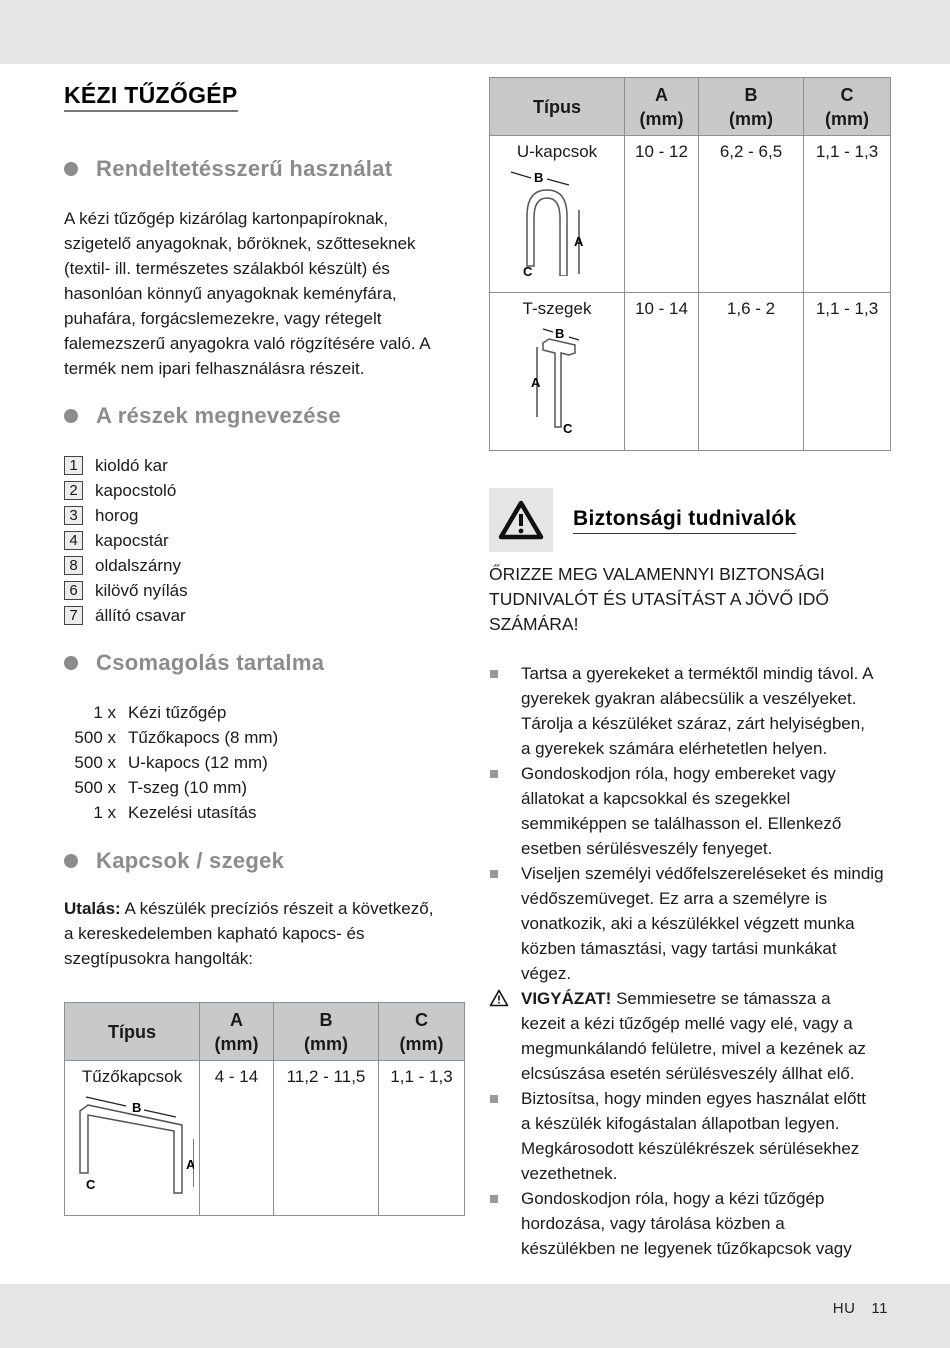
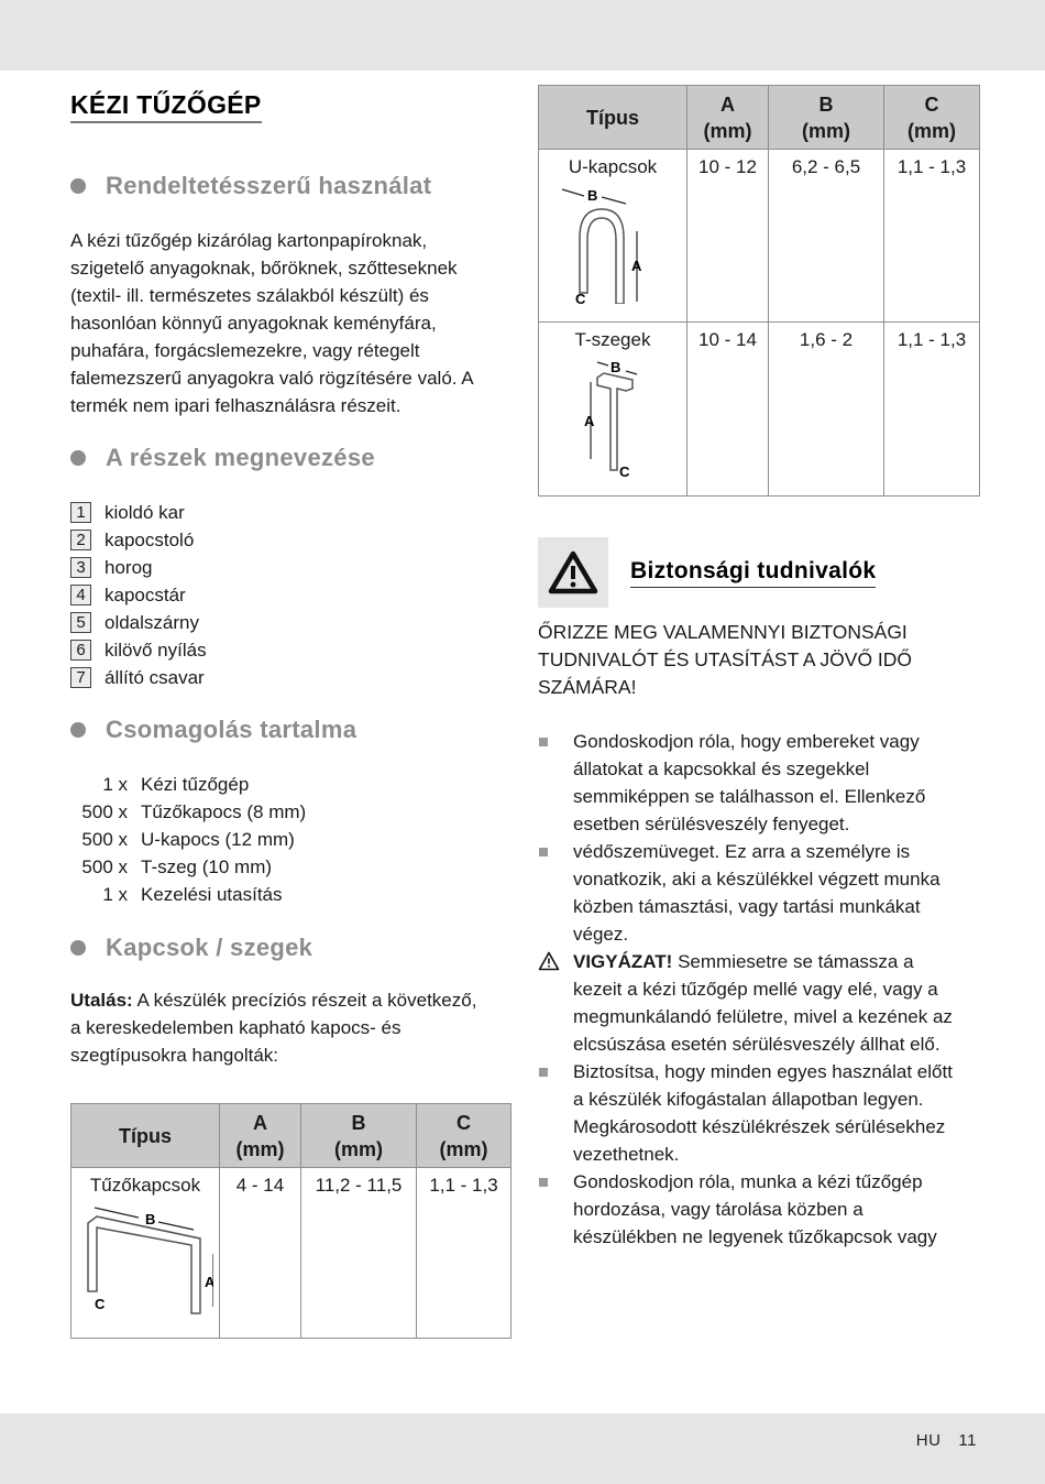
  KÉZI TŰZŐGÉP
  Rendeltetésszerű használat
  A kézi tűzőgép kizárólag kartonpapíroknak,
  szigetelő anyagoknak, bőröknek, szőtteseknek
  (textil- ill. természetes szálakból készült) és
  hasonlóan könnyű anyagoknak keményfára,
  puhafára, forgácslemezekre, vagy rétegelt
  falemezszerű anyagokra való rögzítésére való. A
  termék nem ipari felhasználásra részeit.
  A részek megnevezése
  1
  kioldó kar
  2
  kapocstoló
  3
  horog
  4
  kapocstár
- 8
+ 5
  oldalszárny
  6
  kilövő nyílás
  7
  állító csavar
  Csomagolás tartalma
  1 x
  Kézi tűzőgép
  500 x
  Tűzőkapocs (8 mm)
  500 x
  U-kapocs (12 mm)
  500 x
  T-szeg (10 mm)
  1 x
  Kezelési utasítás
  Kapcsok / szegek
  Utalás: A készülék precíziós részeit a következő,
  a kereskedelemben kapható kapocs- és
  szegtípusokra hangolták:
  Típus	A(mm)	B(mm)	C(mm)
  Tűzőkapcsok B A C	4 - 14	11,2 - 11,5	1,1 - 1,3
  Típus	A(mm)	B(mm)	C(mm)
  U-kapcsok B A C	10 - 12	6,2 - 6,5	1,1 - 1,3
  T-szegek B A C	10 - 14	1,6 - 2	1,1 - 1,3
  Biztonsági tudnivalók
  ŐRIZZE MEG VALAMENNYI BIZTONSÁGI
  TUDNIVALÓT ÉS UTASÍTÁST A JÖVŐ IDŐ
  SZÁMÁRA!
- Tartsa a gyerekeket a terméktől mindig távol. A
- gyerekek gyakran alábecsülik a veszélyeket.
- Tárolja a készüléket száraz, zárt helyiségben,
- a gyerekek számára elérhetetlen helyen.
  Gondoskodjon róla, hogy embereket vagy
  állatokat a kapcsokkal és szegekkel
  semmiképpen se találhasson el. Ellenkező
  esetben sérülésveszély fenyeget.
- Viseljen személyi védőfelszereléseket és mindig
  védőszemüveget. Ez arra a személyre is
  vonatkozik, aki a készülékkel végzett munka
  közben támasztási, vagy tartási munkákat
  végez.
  VIGYÁZAT! Semmiesetre se támassza a
  kezeit a kézi tűzőgép mellé vagy elé, vagy a
  megmunkálandó felületre, mivel a kezének az
  elcsúszása esetén sérülésveszély állhat elő.
  Biztosítsa, hogy minden egyes használat előtt
  a készülék kifogástalan állapotban legyen.
  Megkárosodott készülékrészek sérülésekhez
  vezethetnek.
- Gondoskodjon róla, hogy a kézi tűzőgép
+ Gondoskodjon róla, munka a kézi tűzőgép
  hordozása, vagy tárolása közben a
  készülékben ne legyenek tűzőkapcsok vagy
  HU 11
